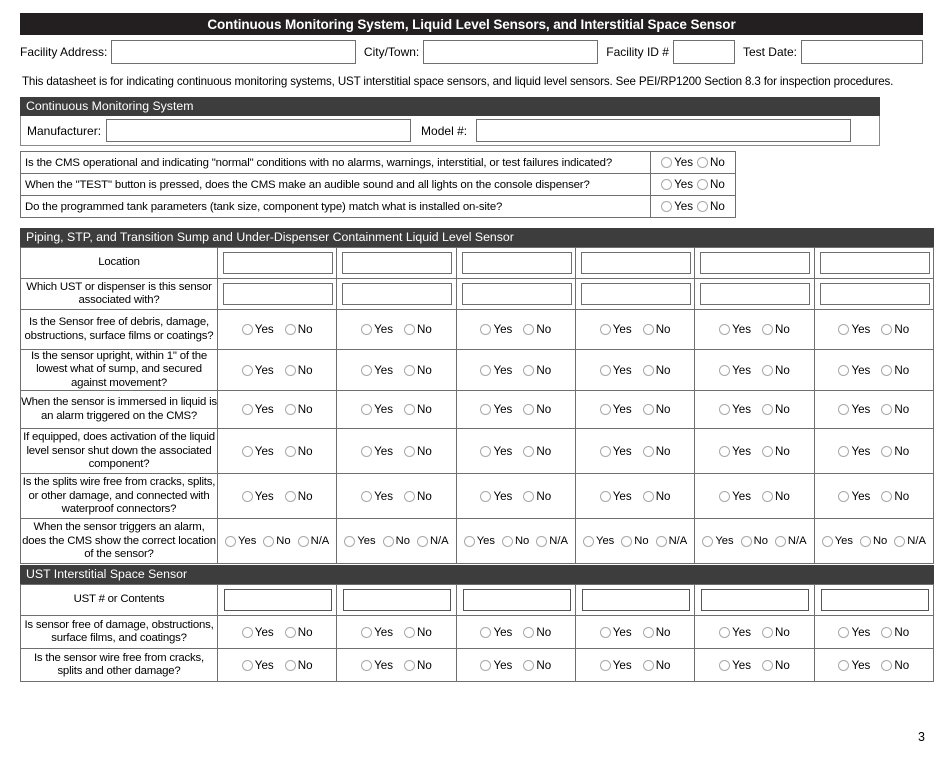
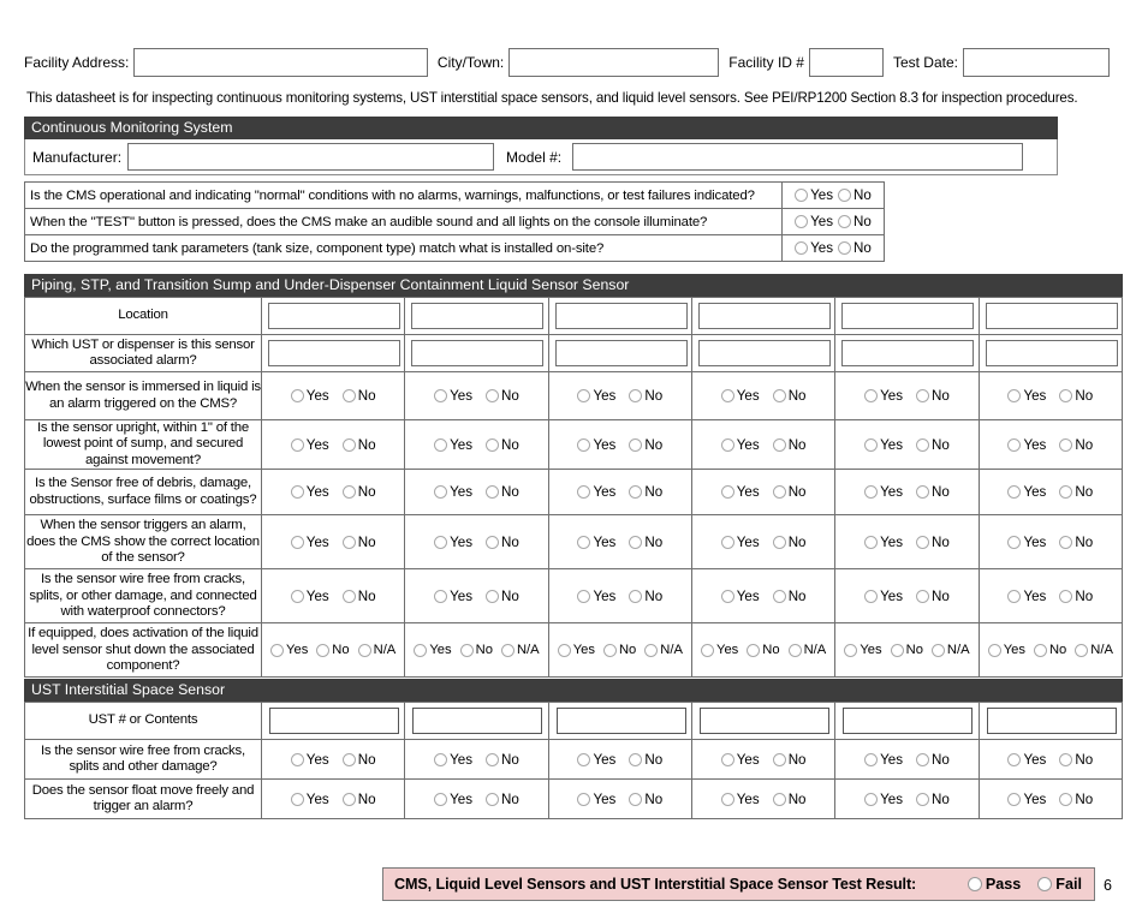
- Continuous Monitoring System, Liquid Level Sensors, and Interstitial Space Sensor
  Facility Address:
  City/Town:
  Facility ID #
  Test Date:
- This datasheet is for indicating continuous monitoring systems, UST interstitial space sensors, and liquid level sensors. See PEI/RP1200 Section 8.3 for inspection procedures.
+ This datasheet is for inspecting continuous monitoring systems, UST interstitial space sensors, and liquid level sensors. See PEI/RP1200 Section 8.3 for inspection procedures.
  Continuous Monitoring System
  Manufacturer:
  Model #:
- Is the CMS operational and indicating "normal" conditions with no alarms, warnings, interstitial, or test failures indicated?
+ Is the CMS operational and indicating "normal" conditions with no alarms, warnings, malfunctions, or test failures indicated?
  Yes
  No
- When the "TEST" button is pressed, does the CMS make an audible sound and all lights on the console dispenser?
+ When the "TEST" button is pressed, does the CMS make an audible sound and all lights on the console illuminate?
  Yes
  No
  Do the programmed tank parameters (tank size, component type) match what is installed on-site?
  Yes
  No
- Piping, STP, and Transition Sump and Under-Dispenser Containment Liquid Level Sensor
+ Piping, STP, and Transition Sump and Under-Dispenser Containment Liquid Sensor Sensor
  Location
- Which UST or dispenser is this sensor associated with?
+ Which UST or dispenser is this sensor associated alarm?
- Is the Sensor free of debris, damage, obstructions, surface films or coatings?	Yes No	Yes No	Yes No	Yes No	Yes No	Yes No
+ When the sensor is immersed in liquid is an alarm triggered on the CMS?	Yes No	Yes No	Yes No	Yes No	Yes No	Yes No
- Is the sensor upright, within 1" of the lowest what of sump, and secured against movement?	Yes No	Yes No	Yes No	Yes No	Yes No	Yes No
+ Is the sensor upright, within 1" of the lowest point of sump, and secured against movement?	Yes No	Yes No	Yes No	Yes No	Yes No	Yes No
- When the sensor is immersed in liquid is an alarm triggered on the CMS?	Yes No	Yes No	Yes No	Yes No	Yes No	Yes No
+ Is the Sensor free of debris, damage, obstructions, surface films or coatings?	Yes No	Yes No	Yes No	Yes No	Yes No	Yes No
- If equipped, does activation of the liquid level sensor shut down the associated component?	Yes No	Yes No	Yes No	Yes No	Yes No	Yes No
+ When the sensor triggers an alarm, does the CMS show the correct location of the sensor?	Yes No	Yes No	Yes No	Yes No	Yes No	Yes No
- Is the splits wire free from cracks, splits, or other damage, and connected with waterproof connectors?	Yes No	Yes No	Yes No	Yes No	Yes No	Yes No
+ Is the sensor wire free from cracks, splits, or other damage, and connected with waterproof connectors?	Yes No	Yes No	Yes No	Yes No	Yes No	Yes No
- When the sensor triggers an alarm, does the CMS show the correct location of the sensor?	Yes No N/A	Yes No N/A	Yes No N/A	Yes No N/A	Yes No N/A	Yes No N/A
+ If equipped, does activation of the liquid level sensor shut down the associated component?	Yes No N/A	Yes No N/A	Yes No N/A	Yes No N/A	Yes No N/A	Yes No N/A
  UST Interstitial Space Sensor
  UST # or Contents
- Is sensor free of damage, obstructions, surface films, and coatings?	Yes No	Yes No	Yes No	Yes No	Yes No	Yes No
  Is the sensor wire free from cracks, splits and other damage?	Yes No	Yes No	Yes No	Yes No	Yes No	Yes No
+ Does the sensor float move freely and trigger an alarm?	Yes No	Yes No	Yes No	Yes No	Yes No	Yes No
+ CMS, Liquid Level Sensors and UST Interstitial Space Sensor Test Result:
+ Pass
+ Fail
- 3
+ 6
